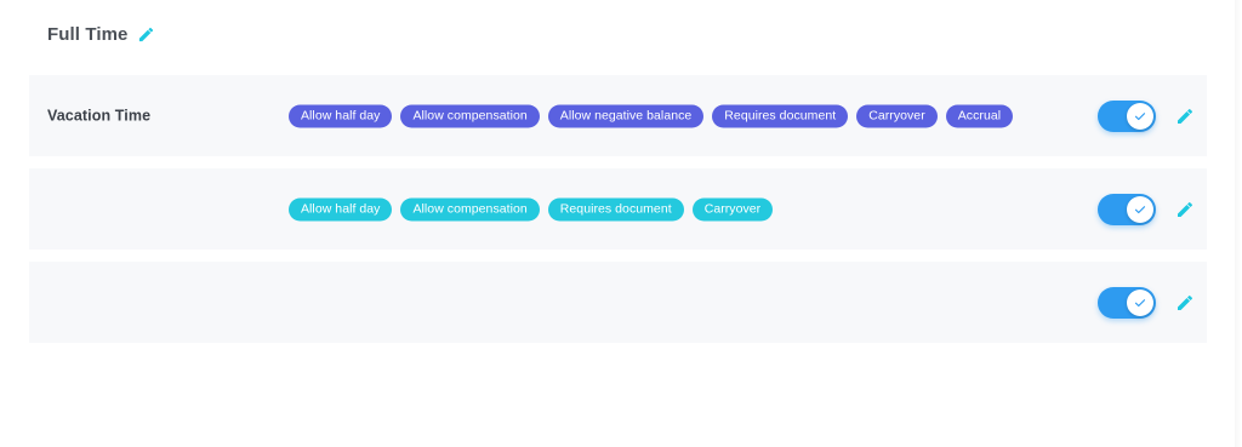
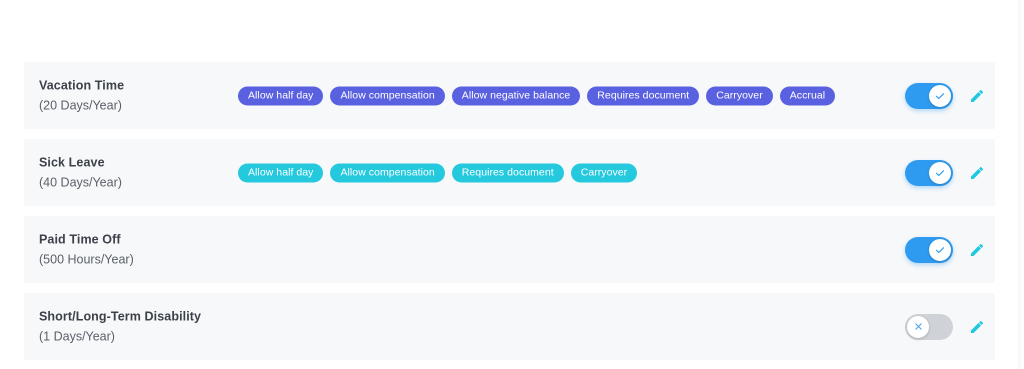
- Full Time
  Vacation Time
+ (20 Days/Year)
  Allow half day
  Allow compensation
  Allow negative balance
  Requires document
  Carryover
  Accrual
+ Sick Leave
+ (40 Days/Year)
  Allow half day
  Allow compensation
  Requires document
  Carryover
+ Paid Time Off
+ (500 Hours/Year)
+ Short/Long-Term Disability
+ (1 Days/Year)
